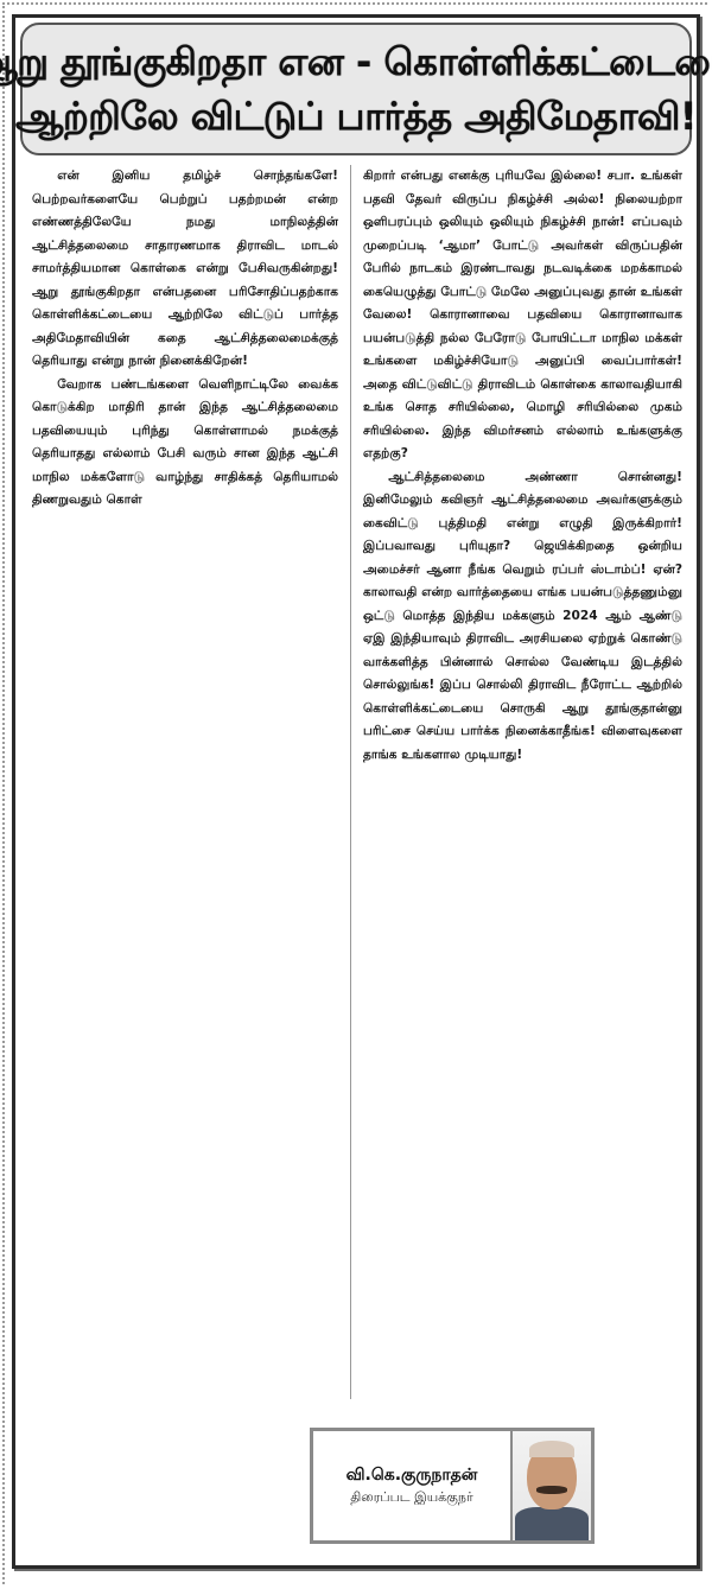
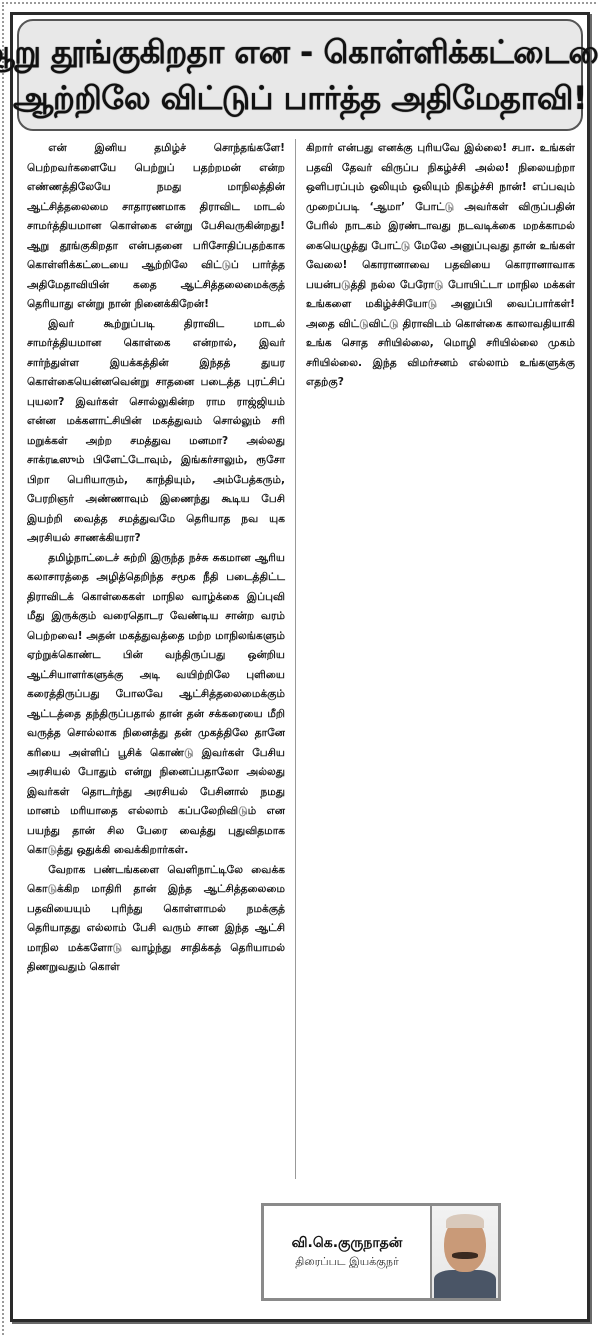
  று தூங்குகிறதா என - கொள்ளிக்கட்டையை
  ஆற்றிலே விட்டுப் பார்த்த அதிமேதாவி!
  என் இனிய தமிழ்ச் சொந்தங்களே! பெற்றவர்களையே பெற்றுப் பதற்றமன் என்ற எண்ணத்திலேயே நமது மாநிலத்தின் ஆட்சித்தலைமை சாதாரணமாக திராவிட மாடல் சாமர்த்தியமான கொள்கை என்று பேசிவருகின்றது! ஆறு தூங்குகிறதா என்பதனை பரிசோதிப்பதற்காக கொள்ளிக்கட்டையை ஆற்றிலே விட்டுப் பார்த்த அதிமேதாவியின் கதை ஆட்சித்தலைமைக்குத் தெரியாது என்று நான் நினைக்கிறேன்!
+ இவர் கூற்றுப்படி திராவிட மாடல் சாமர்த்தியமான கொள்கை என்றால், இவர் சார்ந்துள்ள இயக்கத்தின் இந்தத் துயர கொள்கையென்னவென்று சாதனை படைத்த புரட்சிப் புயலா? இவர்கள் சொல்லுகின்ற ராம ராஜ்ஜியம் என்ன மக்களாட்சியின் மகத்துவம் சொல்லும் சரி மறுக்கள் அற்ற சமத்துவ மனமா? அல்லது சாக்ரடீஸும் பிளேட்டோவும், இங்கர்சாலும், ரூசோ பிறா பெரியாரும், காந்தியும், அம்பேத்கரும், பேரறிஞர் அண்ணாவும் இணைந்து கூடிய பேசி இயற்றி வைத்த சமத்துவமே தெரியாத நவ யுக அரசியல் சாணக்கியரா?
+ தமிழ்நாட்டைச் சுற்றி இருந்த நச்சு சுகமான ஆரிய கலாசாரத்தை அழித்தெறிந்த சமூக நீதி படைத்திட்ட திராவிடக் கொள்கைகள் மாநில வாழ்க்கை இப்புவி மீது இருக்கும் வரைதொடர வேண்டிய சான்ற வரம் பெற்றவை! அதன் மகத்துவத்தை மற்ற மாநிலங்களும் ஏற்றுக்கொண்ட பின் வந்திருப்பது ஒன்றிய ஆட்சியாளர்களுக்கு அடி வயிற்றிலே புளியை கரைத்திருப்பது போலவே ஆட்சித்தலைமைக்கும் ஆட்டத்தை தந்திருப்பதால் தான் தன் சக்கரையை மீறி வருத்த சொல்லாக நினைத்து தன் முகத்திலே தானே கரியை அள்ளிப் பூசிக் கொண்டு இவர்கள் பேசிய அரசியல் போதும் என்று நினைப்பதாலோ அல்லது இவர்கள் தொடர்ந்து அரசியல் பேசினால் நமது மானம் மரியாதை எல்லாம் கப்பலேறிவிடும் என பயந்து தான் சில பேரை வைத்து புதுவிதமாக கொடுத்து ஒதுக்கி வைக்கிறார்கள்.
  வேறாக பண்டங்களை வெளிநாட்டிலே வைக்க கொடுக்கிற மாதிரி தான் இந்த ஆட்சித்தலைமை பதவியையும் புரிந்து கொள்ளாமல் நமக்குத் தெரியாதது எல்லாம் பேசி வரும் சான இந்த ஆட்சி மாநில மக்களோடு வாழ்ந்து சாதிக்கத் தெரியாமல் திணறுவதும் கொள்
  கிறார் என்பது எனக்கு புரியவே இல்லை! சபா. உங்கள் பதவி தேவர் விருப்ப நிகழ்ச்சி அல்ல! நிலையற்றா ஒளிபரப்பும் ஒலியும் ஒலியும் நிகழ்ச்சி நான்! எப்பவும் முறைப்படி ‘ஆமா’ போட்டு அவர்கள் விருப்பதின் பேரில் நாடகம் இரண்டாவது நடவடிக்கை மறக்காமல் கையெழுத்து போட்டு மேலே அனுப்புவது தான் உங்கள் வேலை! கொரானாவை பதவியை கொரானாவாக பயன்படுத்தி நல்ல பேரோடு போயிட்டா மாநில மக்கள் உங்களை மகிழ்ச்சியோடு அனுப்பி வைப்பார்கள்! அதை விட்டுவிட்டு திராவிடம் கொள்கை காலாவதியாகி உங்க சொத சரியில்லை, மொழி சரியில்லை முகம் சரியில்லை. இந்த விமர்சனம் எல்லாம் உங்களுக்கு எதற்கு?
- ஆட்சித்தலைமை அண்ணா சொன்னது! இனிமேலும் கவிஞர் ஆட்சித்தலைமை அவர்களுக்கும் கைவிட்டு புத்திமதி என்று எழுதி இருக்கிறார்! இப்பவாவது புரியுதா? ஜெயிக்கிறதை ஒன்றிய அமைச்சர் ஆனா நீங்க வெறும் ரப்பர் ஸ்டாம்ப்! ஏன்? காலாவதி என்ற வார்த்தையை எங்க பயன்படுத்தணும்னு ஒட்டு மொத்த இந்திய மக்களும் 2024 ஆம் ஆண்டு ஏஇ இந்தியாவும் திராவிட அரசியலை ஏற்றுக் கொண்டு வாக்களித்த பின்னால் சொல்ல வேண்டிய இடத்தில் சொல்லுங்க! இப்ப சொல்லி திராவிட நீரோட்ட ஆற்றில் கொள்ளிக்கட்டையை சொருகி ஆறு தூங்குதான்னு பரிட்சை செய்ய பார்க்க நினைக்காதீங்க! விளைவுகளை தாங்க உங்களால முடியாது!
  வி.கெ.குருநாதன்
  திரைப்பட இயக்குநர்
